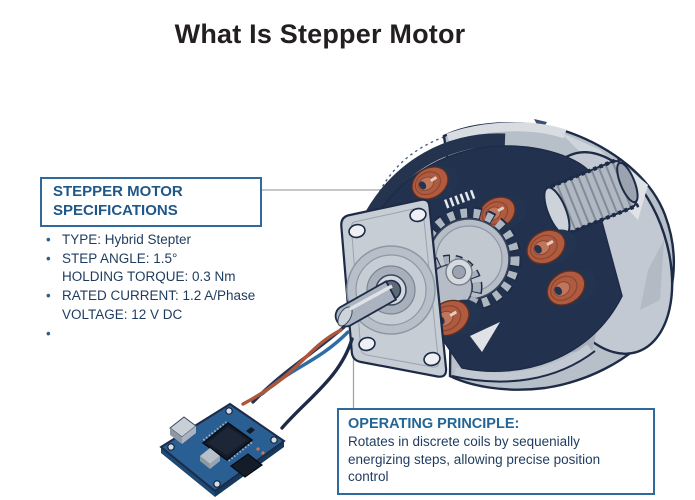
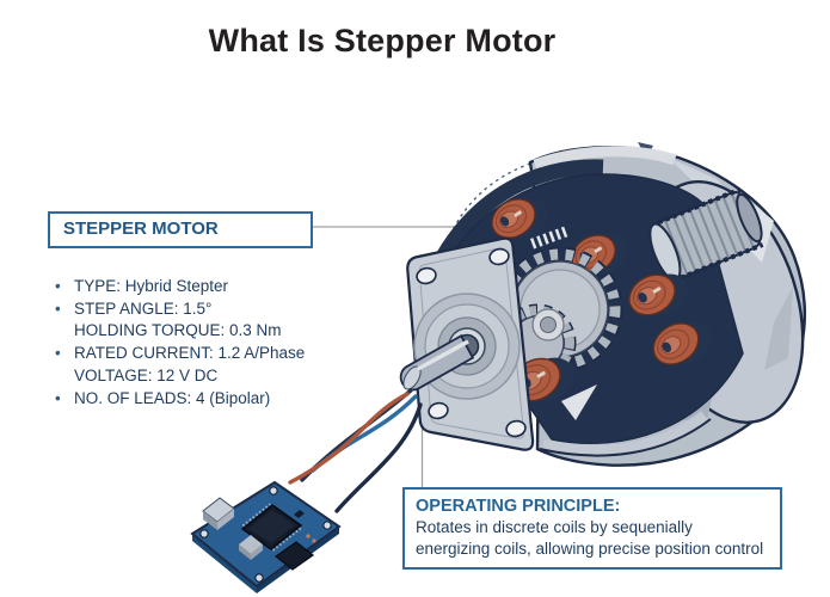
  What Is Stepper Motor
  STEPPER MOTOR
- SPECIFICATIONS
  •
  TYPE: Hybrid Stepter
  •
  STEP ANGLE: 1.5°
  HOLDING TORQUE: 0.3 Nm
  •
  RATED CURRENT: 1.2 A/Phase
  VOLTAGE: 12 V DC
  •
+ NO. OF LEADS: 4 (Bipolar)
  OPERATING PRINCIPLE:
  Rotates in discrete coils by sequenially
- energizing steps, allowing precise position control
+ energizing coils, allowing precise position control
